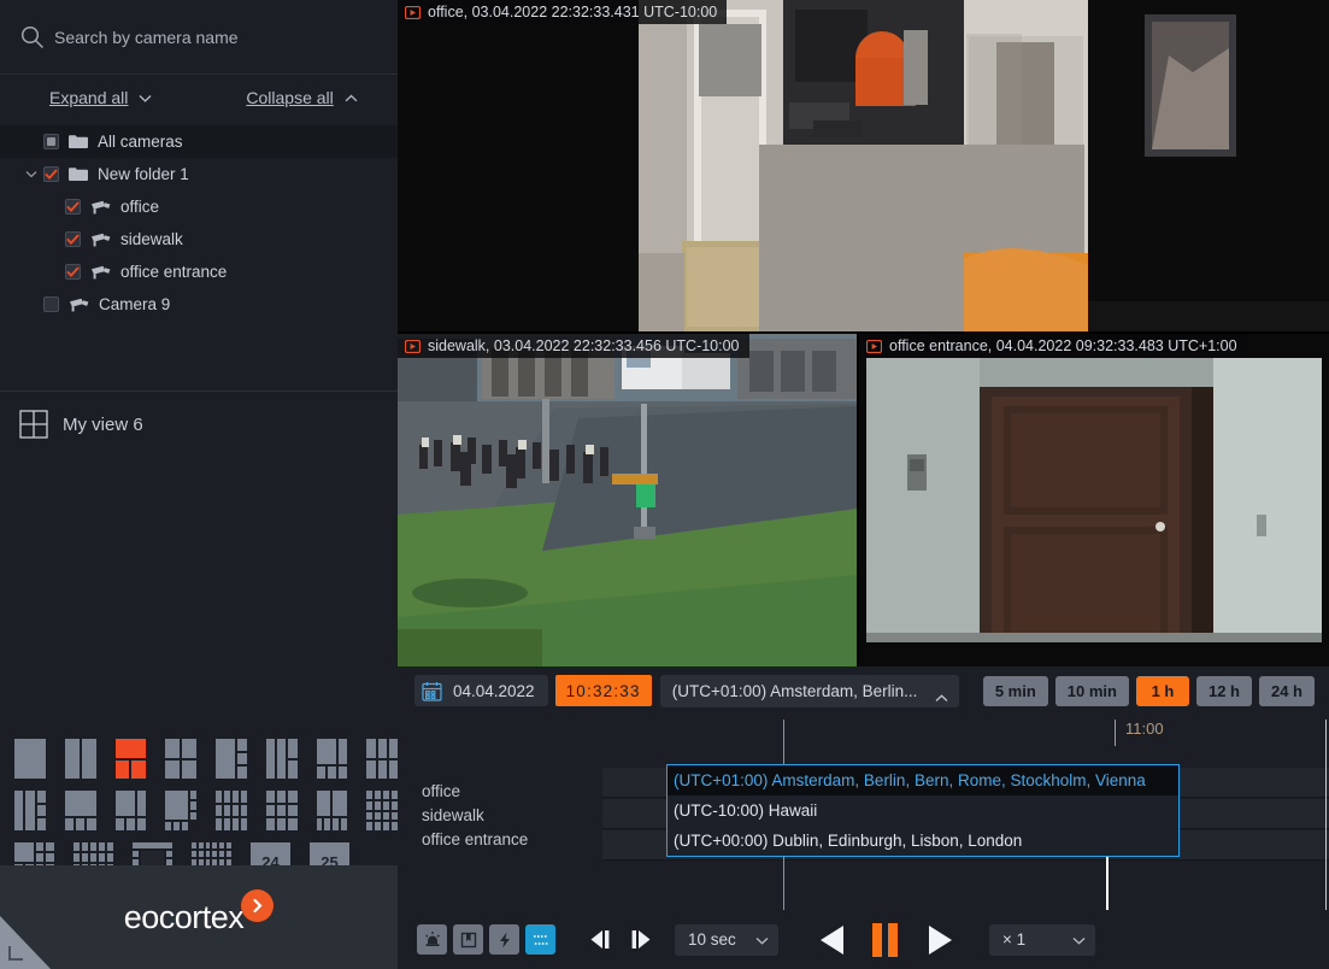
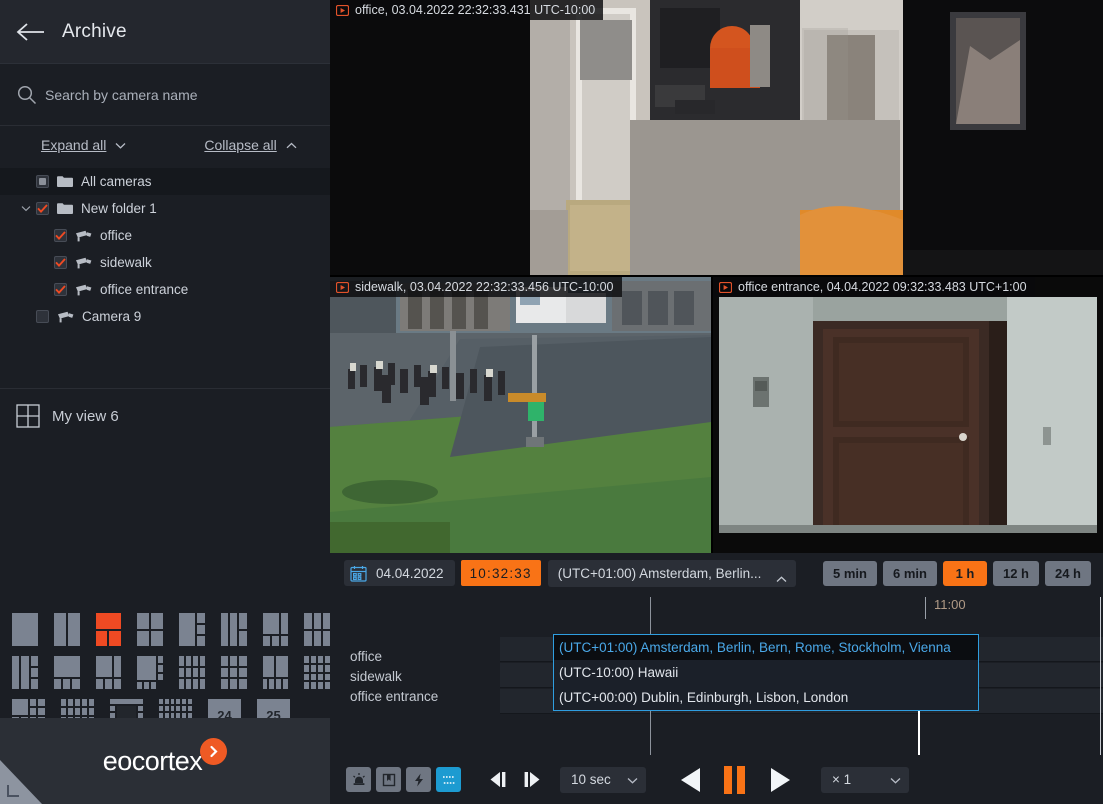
+ Archive
  Search by camera name
  Expand all
  Collapse all
  All cameras
  New folder 1
  office
  sidewalk
  office entrance
  Camera 9
  My view 6
  24
  25
  eocortex
  office, 03.04.2022 22:32:33.431 UTC-10:00
  sidewalk, 03.04.2022 22:32:33.456 UTC-10:00
  office entrance, 04.04.2022 09:32:33.483 UTC+1:00
  04.04.2022
  10:32:33
  (UTC+01:00) Amsterdam, Berlin...
  5 min
- 10 min
+ 6 min
  1 h
  12 h
  24 h
  office
  sidewalk
  office entrance
  11:00
  (UTC+01:00) Amsterdam, Berlin, Bern, Rome, Stockholm, Vienna
  (UTC-10:00) Hawaii
  (UTC+00:00) Dublin, Edinburgh, Lisbon, London
  10 sec
  × 1
